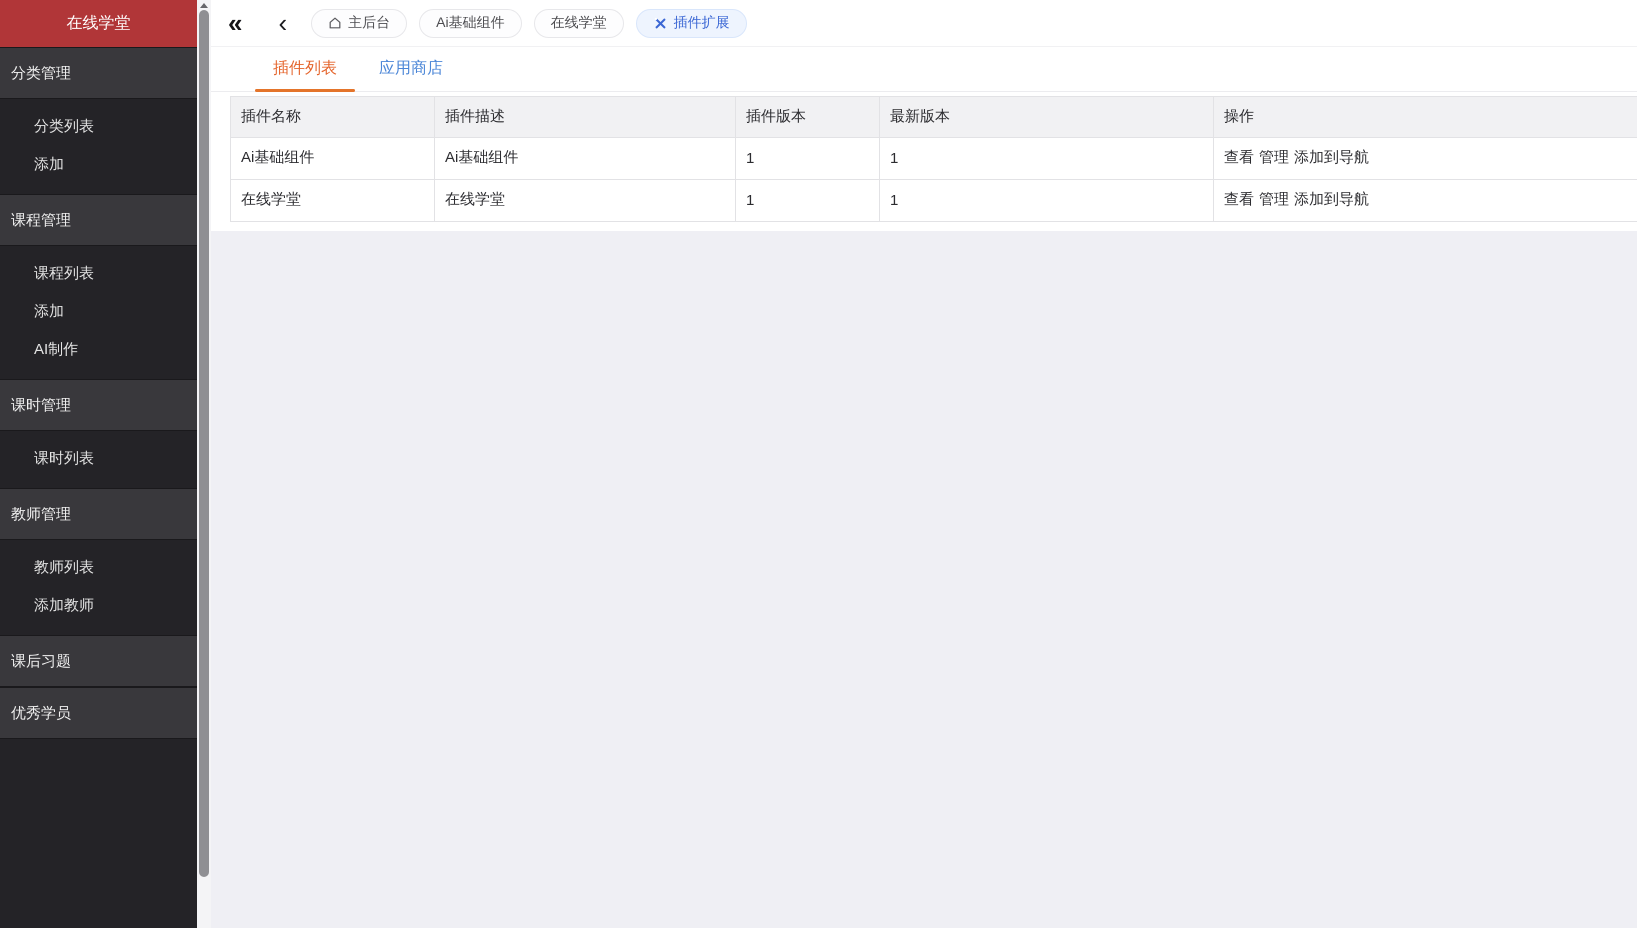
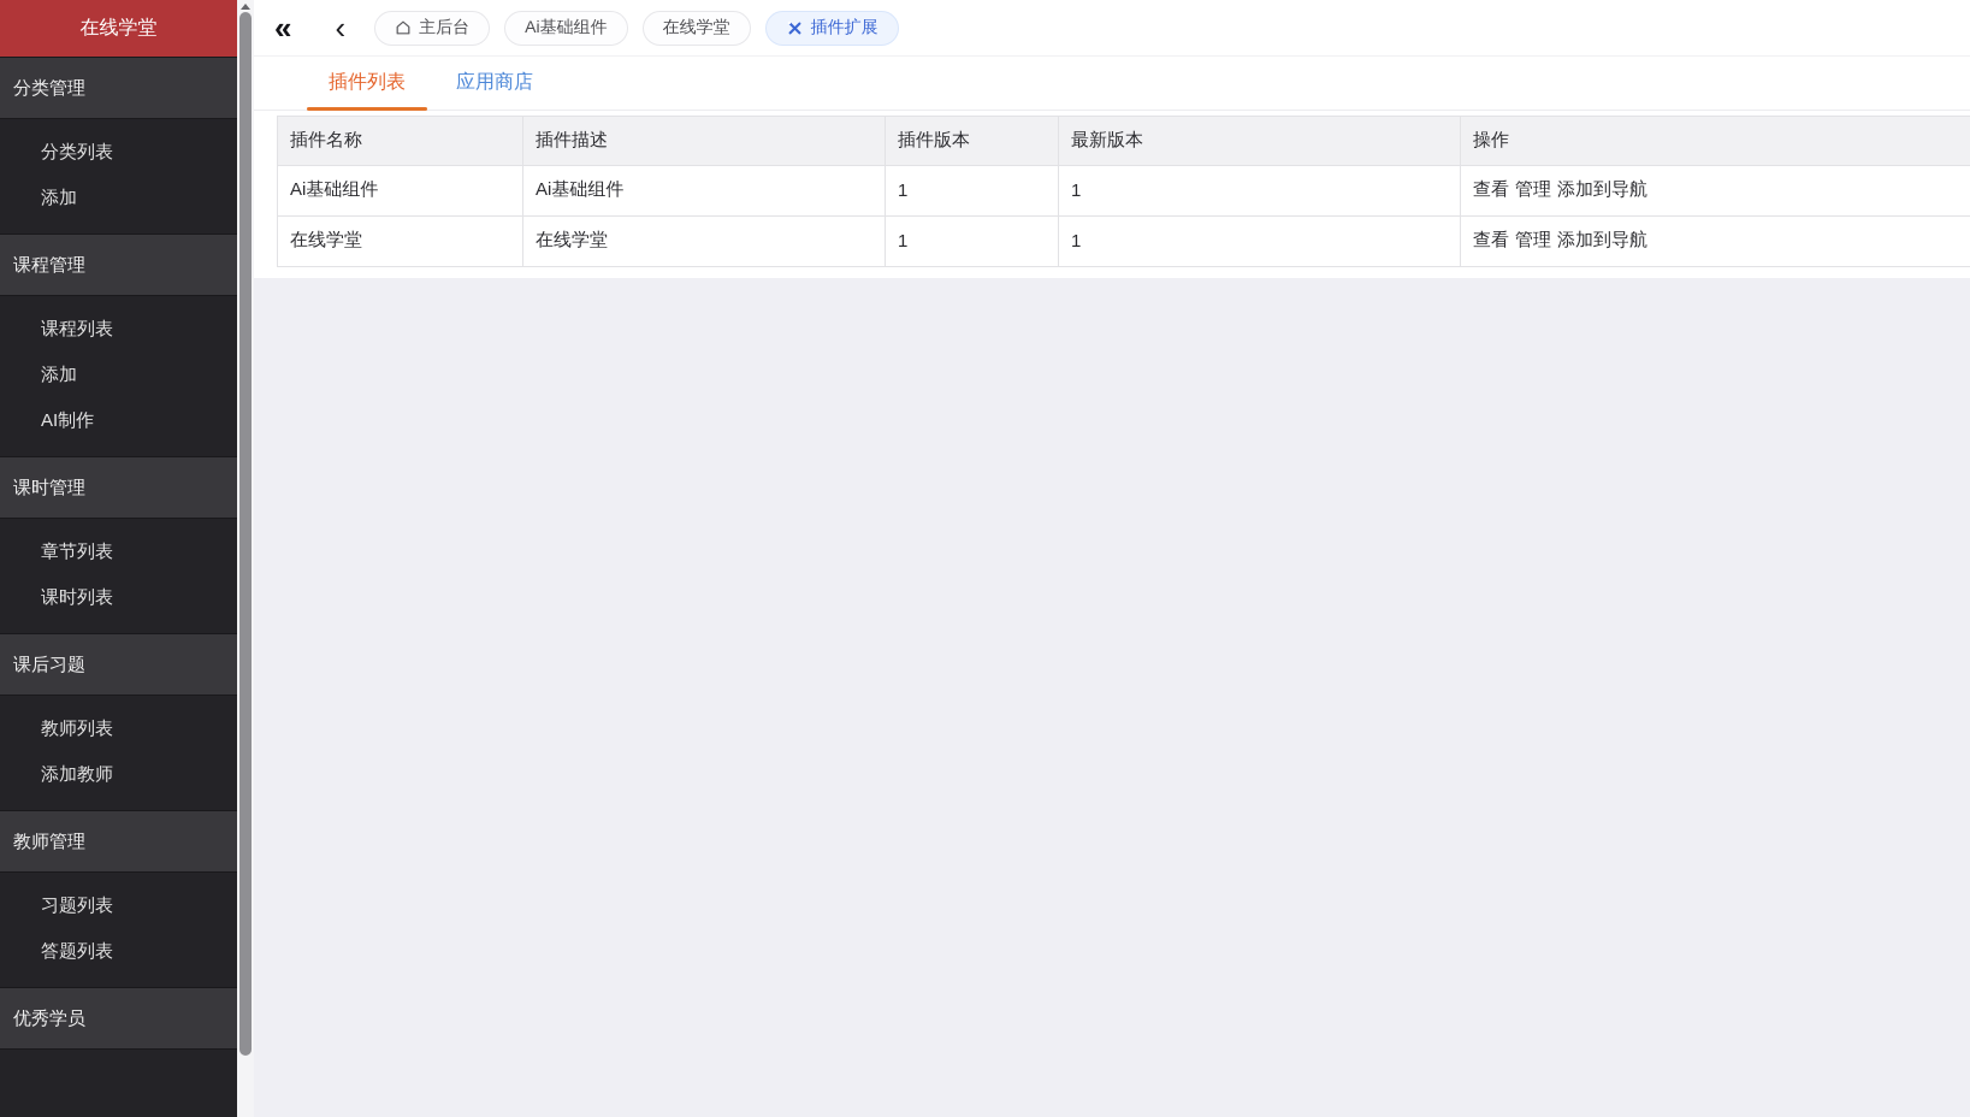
  在线学堂
  分类管理
  分类列表
  添加
  课程管理
  课程列表
  添加
  AI制作
  课时管理
+ 章节列表
  课时列表
- 教师管理
+ 课后习题
  教师列表
  添加教师
- 课后习题
+ 教师管理
+ 习题列表
+ 答题列表
  优秀学员
  «
  ‹
  主后台
  Ai基础组件
  在线学堂
  插件扩展
  插件列表
  应用商店
  插件名称	插件描述	插件版本	最新版本	操作
  Ai基础组件	Ai基础组件	1	1	查看 管理 添加到导航
  在线学堂	在线学堂	1	1	查看 管理 添加到导航
